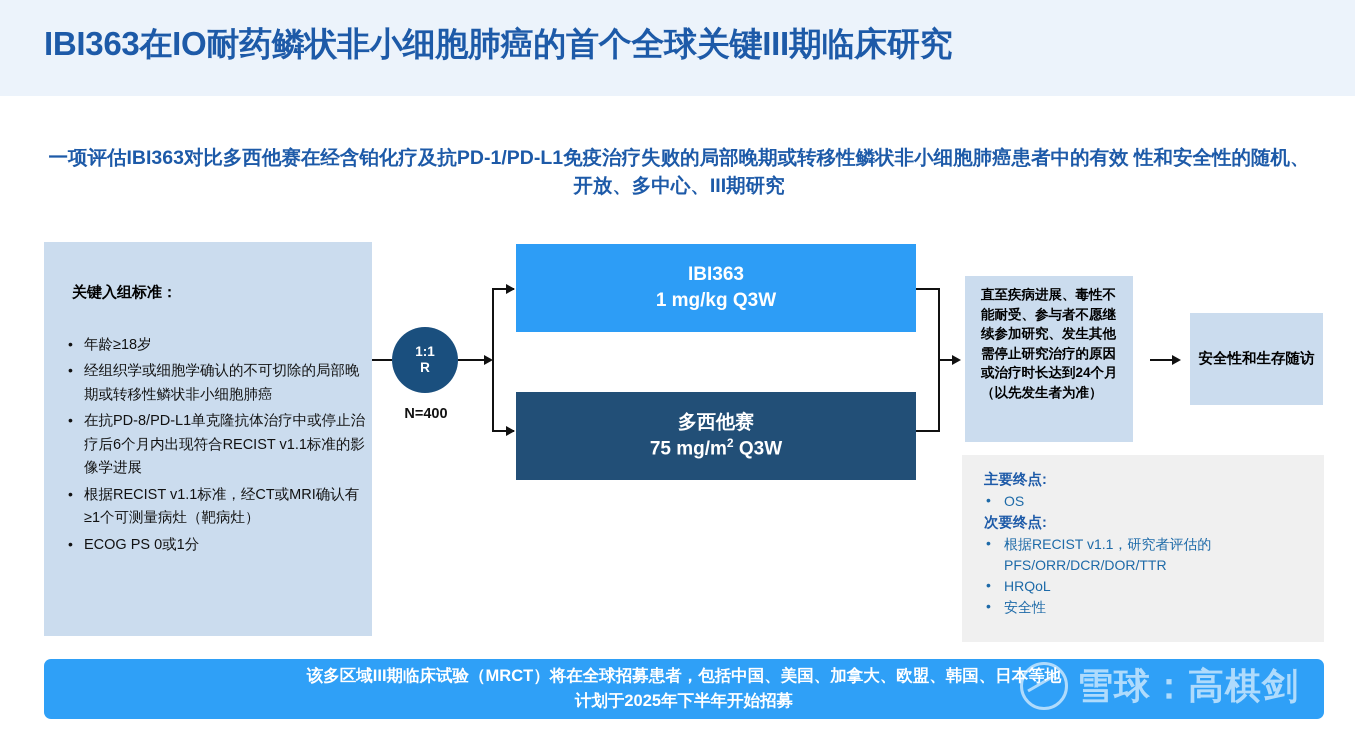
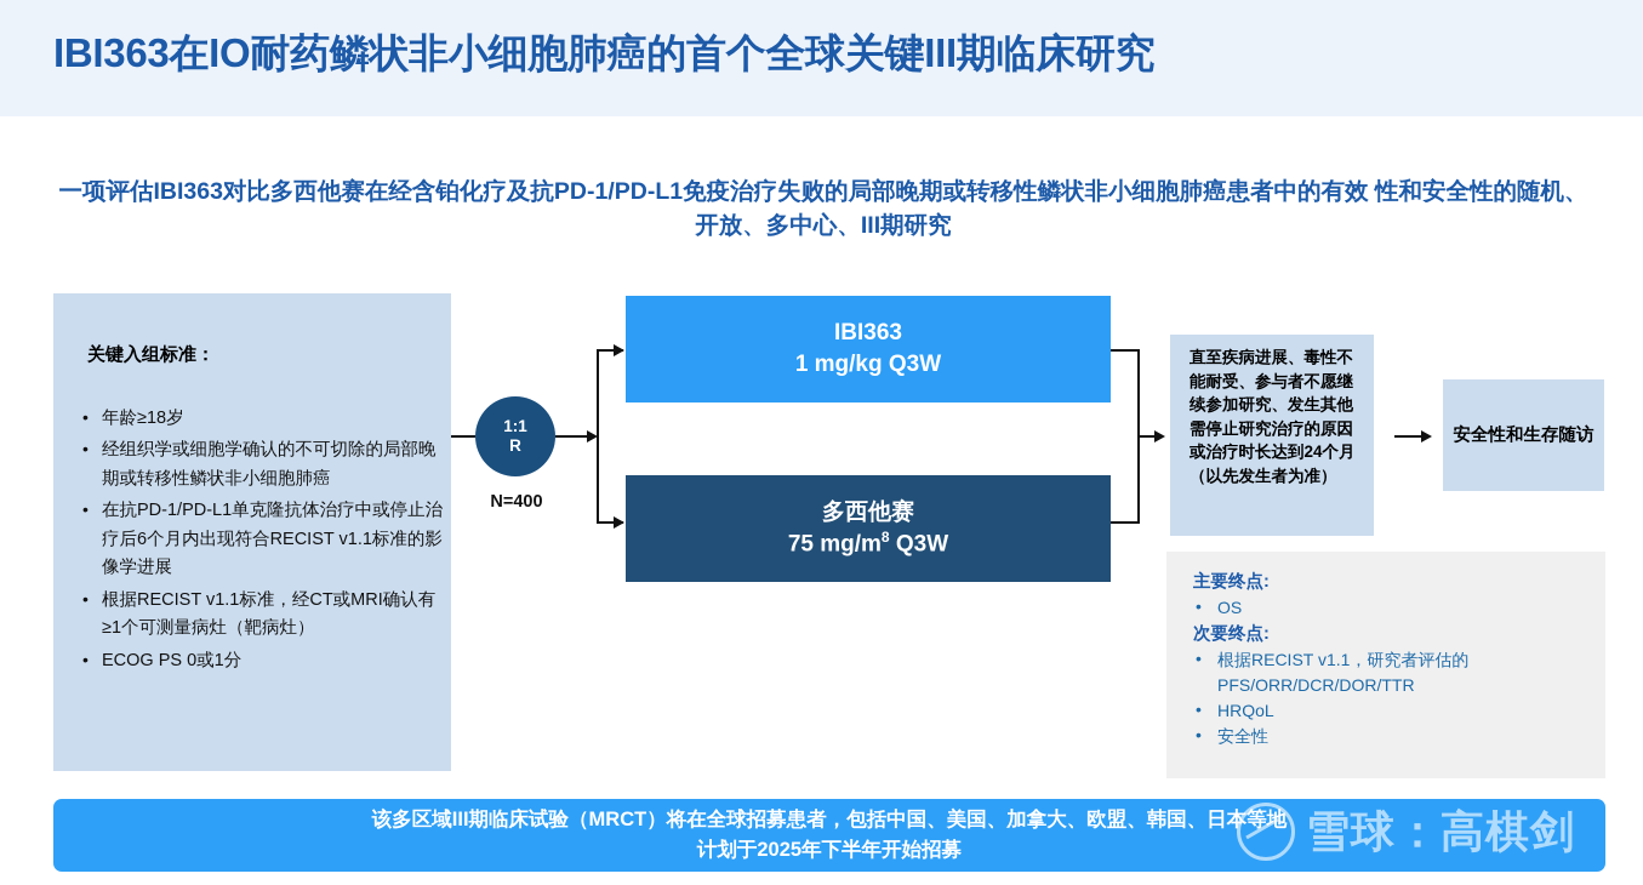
  IBI363在IO耐药鳞状非小细胞肺癌的首个全球关键III期临床研究
  一项评估IBI363对比多西他赛在经含铂化疗及抗PD-1/PD-L1免疫治疗失败的局部晚期或转移性鳞状非小细胞肺癌患者中的有效 性和安全性的随机、开放、多中心、III期研究
  关键入组标准：
  •
  年龄≥18岁
  •
  经组织学或细胞学确认的不可切除的局部晚期或转移性鳞状非小细胞肺癌
  •
- 在抗PD-8/PD-L1单克隆抗体治疗中或停止治疗后6个月内出现符合RECIST v1.1标准的影像学进展
+ 在抗PD-1/PD-L1单克隆抗体治疗中或停止治疗后6个月内出现符合RECIST v1.1标准的影像学进展
  •
  根据RECIST v1.1标准，经CT或MRI确认有≥1个可测量病灶（靶病灶）
  •
  ECOG PS 0或1分
  1:1
  R
  N=400
  IBI363
  1 mg/kg Q3W
  多西他赛
- 75 mg/m2 Q3W
+ 75 mg/m8 Q3W
  直至疾病进展、毒性不能耐受、参与者不愿继续参加研究、发生其他需停止研究治疗的原因或治疗时长达到24个月（以先发生者为准）
  安全性和生存随访
  主要终点:
  •
  OS
  次要终点:
  •
  根据RECIST v1.1，研究者评估的
  PFS/ORR/DCR/DOR/TTR
  •
  HRQoL
  •
  安全性
  该多区域III期临床试验（MRCT）将在全球招募患者，包括中国、美国、加拿大、欧盟、韩国、日本等地
  计划于2025年下半年开始招募
  雪球：高棋剑
